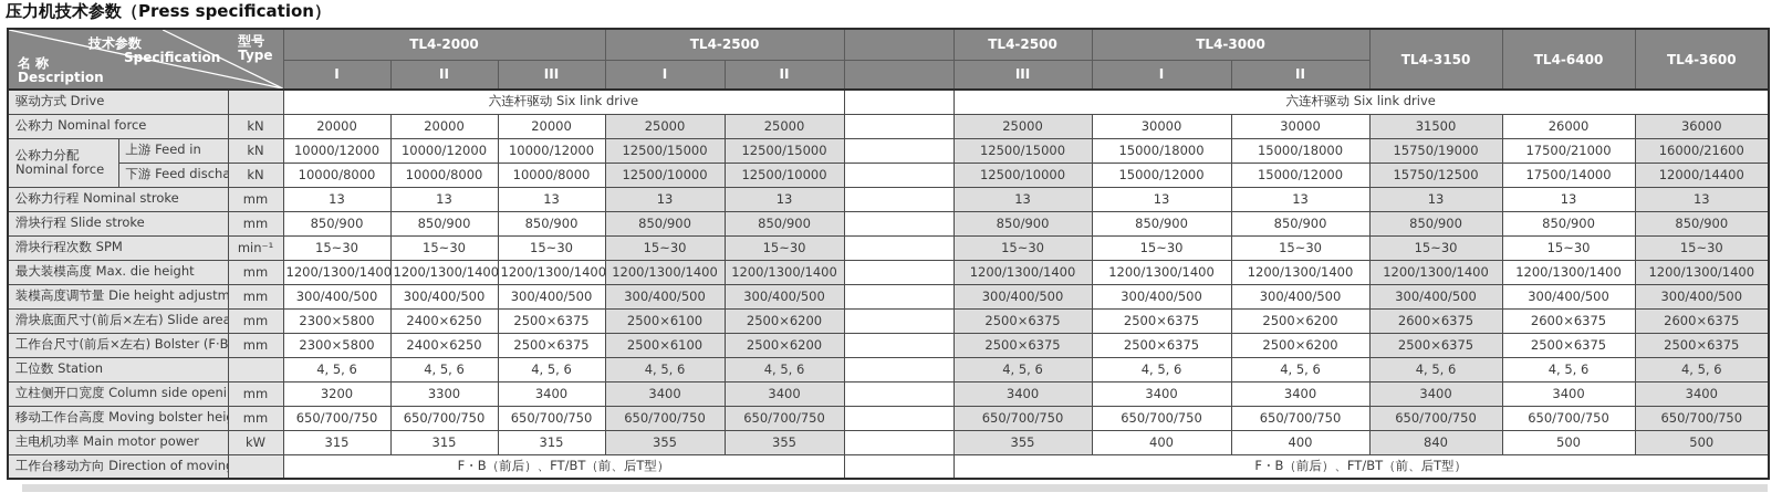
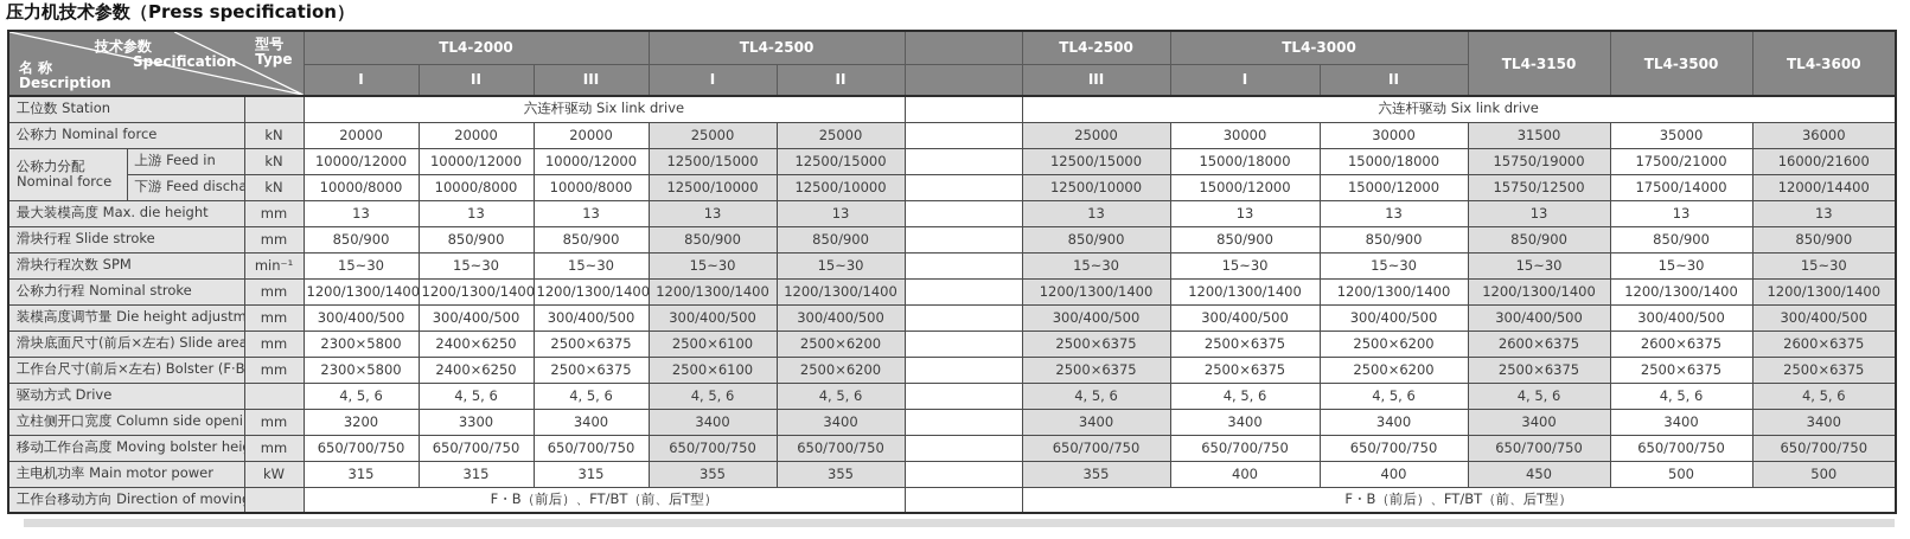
  压力机技术参数（Press specification）
- 技术参数 Specification 型号Type 名 称Description	TL4-2000	TL4-2500		TL4-2500	TL4-3000	TL4-3150	TL4-6400	TL4-3600
+ 技术参数 Specification 型号Type 名 称Description	TL4-2000	TL4-2500		TL4-2500	TL4-3000	TL4-3150	TL4-3500	TL4-3600
  I	II	III	I	II		III	I	II
- 驱动方式 Drive		六连杆驱动 Six link drive		六连杆驱动 Six link drive
+ 工位数 Station		六连杆驱动 Six link drive		六连杆驱动 Six link drive
- 公称力 Nominal force	kN	20000	20000	20000	25000	25000		25000	30000	30000	31500	26000	36000
+ 公称力 Nominal force	kN	20000	20000	20000	25000	25000		25000	30000	30000	31500	35000	36000
  公称力分配Nominal force	上游 Feed in	kN	10000/12000	10000/12000	10000/12000	12500/15000	12500/15000		12500/15000	15000/18000	15000/18000	15750/19000	17500/21000	16000/21600
  下游 Feed discha	kN	10000/8000	10000/8000	10000/8000	12500/10000	12500/10000		12500/10000	15000/12000	15000/12000	15750/12500	17500/14000	12000/14400
- 公称力行程 Nominal stroke	mm	13	13	13	13	13		13	13	13	13	13	13
+ 最大装模高度 Max. die height	mm	13	13	13	13	13		13	13	13	13	13	13
  滑块行程 Slide stroke	mm	850/900	850/900	850/900	850/900	850/900		850/900	850/900	850/900	850/900	850/900	850/900
  滑块行程次数 SPM	min⁻¹	15~30	15~30	15~30	15~30	15~30		15~30	15~30	15~30	15~30	15~30	15~30
- 最大装模高度 Max. die height	mm	1200/1300/1400	1200/1300/1400	1200/1300/1400	1200/1300/1400	1200/1300/1400		1200/1300/1400	1200/1300/1400	1200/1300/1400	1200/1300/1400	1200/1300/1400	1200/1300/1400
+ 公称力行程 Nominal stroke	mm	1200/1300/1400	1200/1300/1400	1200/1300/1400	1200/1300/1400	1200/1300/1400		1200/1300/1400	1200/1300/1400	1200/1300/1400	1200/1300/1400	1200/1300/1400	1200/1300/1400
  装模高度调节量 Die height adjustm	mm	300/400/500	300/400/500	300/400/500	300/400/500	300/400/500		300/400/500	300/400/500	300/400/500	300/400/500	300/400/500	300/400/500
  滑块底面尺寸(前后×左右) Slide area	mm	2300×5800	2400×6250	2500×6375	2500×6100	2500×6200		2500×6375	2500×6375	2500×6200	2600×6375	2600×6375	2600×6375
  工作台尺寸(前后×左右) Bolster (F·B	mm	2300×5800	2400×6250	2500×6375	2500×6100	2500×6200		2500×6375	2500×6375	2500×6200	2500×6375	2500×6375	2500×6375
- 工位数 Station		4, 5, 6	4, 5, 6	4, 5, 6	4, 5, 6	4, 5, 6		4, 5, 6	4, 5, 6	4, 5, 6	4, 5, 6	4, 5, 6	4, 5, 6
+ 驱动方式 Drive		4, 5, 6	4, 5, 6	4, 5, 6	4, 5, 6	4, 5, 6		4, 5, 6	4, 5, 6	4, 5, 6	4, 5, 6	4, 5, 6	4, 5, 6
  立柱侧开口宽度 Column side openi	mm	3200	3300	3400	3400	3400		3400	3400	3400	3400	3400	3400
  移动工作台高度 Moving bolster hei	mm	650/700/750	650/700/750	650/700/750	650/700/750	650/700/750		650/700/750	650/700/750	650/700/750	650/700/750	650/700/750	650/700/750
- 主电机功率 Main motor power	kW	315	315	315	355	355		355	400	400	840	500	500
+ 主电机功率 Main motor power	kW	315	315	315	355	355		355	400	400	450	500	500
  工作台移动方向 Direction of movin		F・B（前后）、FT/BT（前、后T型）		F・B（前后）、FT/BT（前、后T型）
